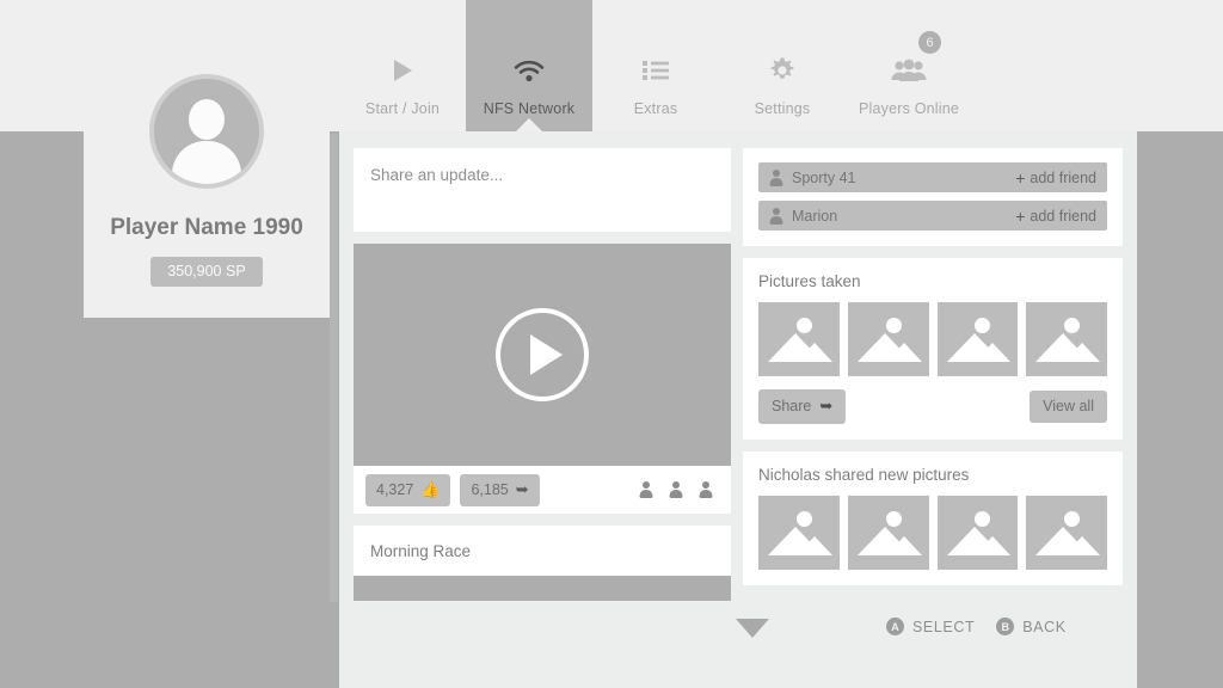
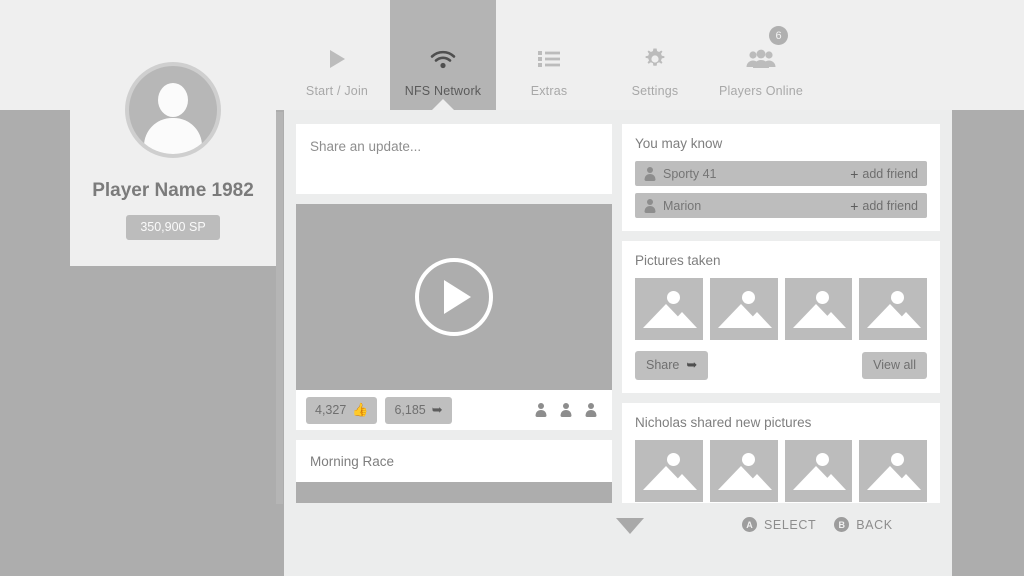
  Start / Join
  NFS Network
  Extras
  Settings
  6
  Players Online
- Player Name 1990
+ Player Name 1982
  350,900 SP
  Share an update...
  4,327
  👍
  6,185
  ➥
  Morning Race
+ You may know
  Sporty 41
  +
  add friend
  Marion
  +
  add friend
  Pictures taken
  Share
  ➥
  View all
  Nicholas shared new pictures
  A
  SELECT
  B
  BACK
